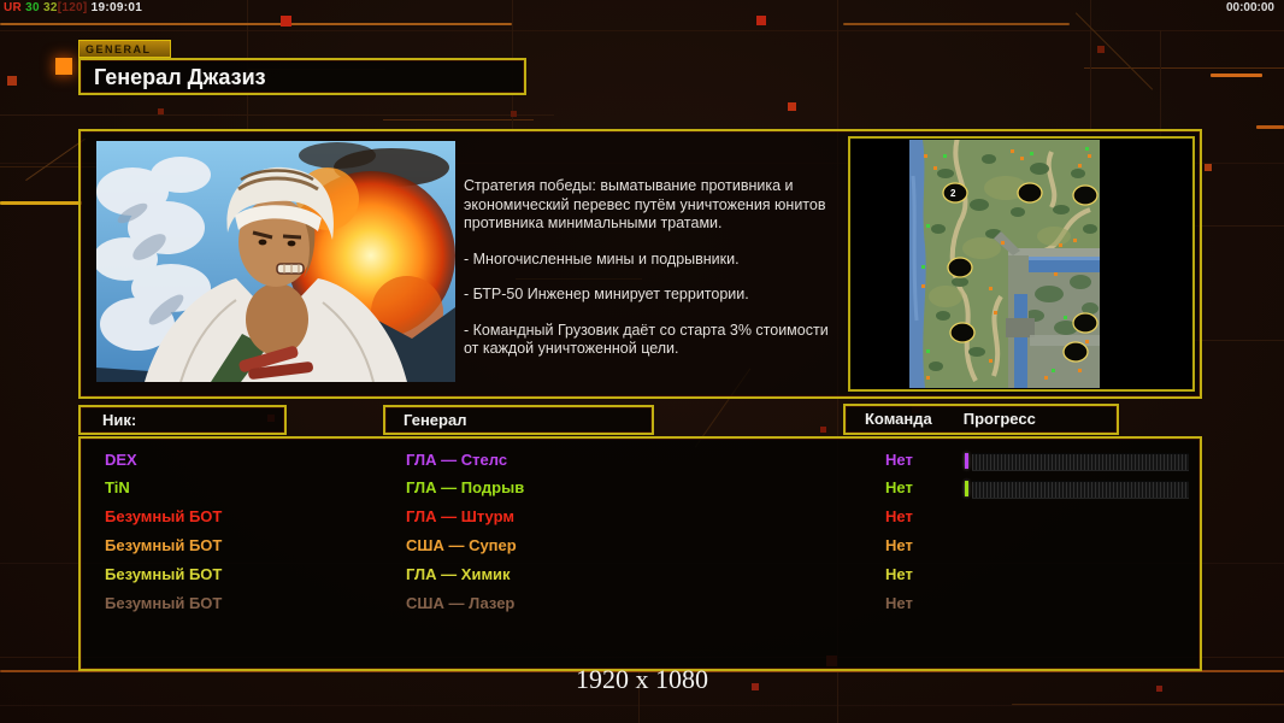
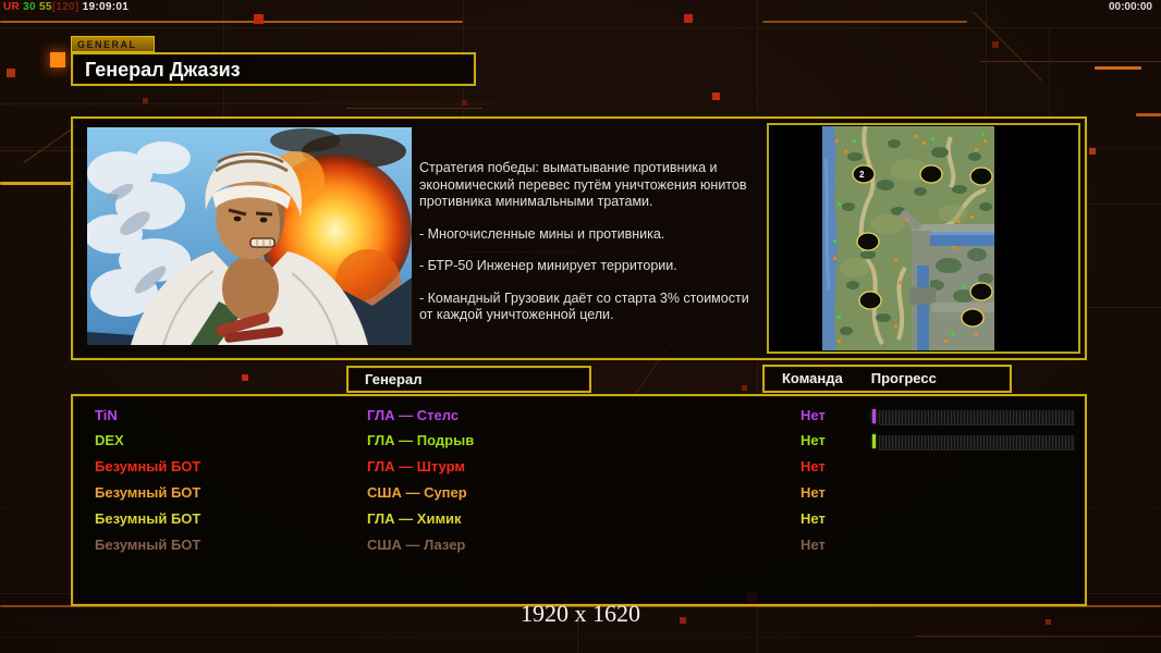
- UR 30 32[120] 19:09:01
+ UR 30 55[120] 19:09:01
  00:00:00
  GENERAL
  Генерал Джазиз
  Стратегия победы: выматывание противника и экономический перевес путём уничтожения юнитов противника минимальными тратами.
- - Многочисленные мины и подрывники.
+ - Многочисленные мины и противника.
  - БТР-50 Инженер минирует территории.
  - Командный Грузовик даёт со старта 3% стоимости от каждой уничтоженной цели.
  2
- Ник:
  Генерал
  Команда Прогресс
- DEX
+ TiN
  ГЛА — Стелс
  Нет
- TiN
+ DEX
  ГЛА — Подрыв
  Нет
  Безумный БОТ
  ГЛА — Штурм
  Нет
  Безумный БОТ
  США — Супер
  Нет
  Безумный БОТ
  ГЛА — Химик
  Нет
  Безумный БОТ
  США — Лазер
  Нет
- 1920 x 1080
+ 1920 x 1620
